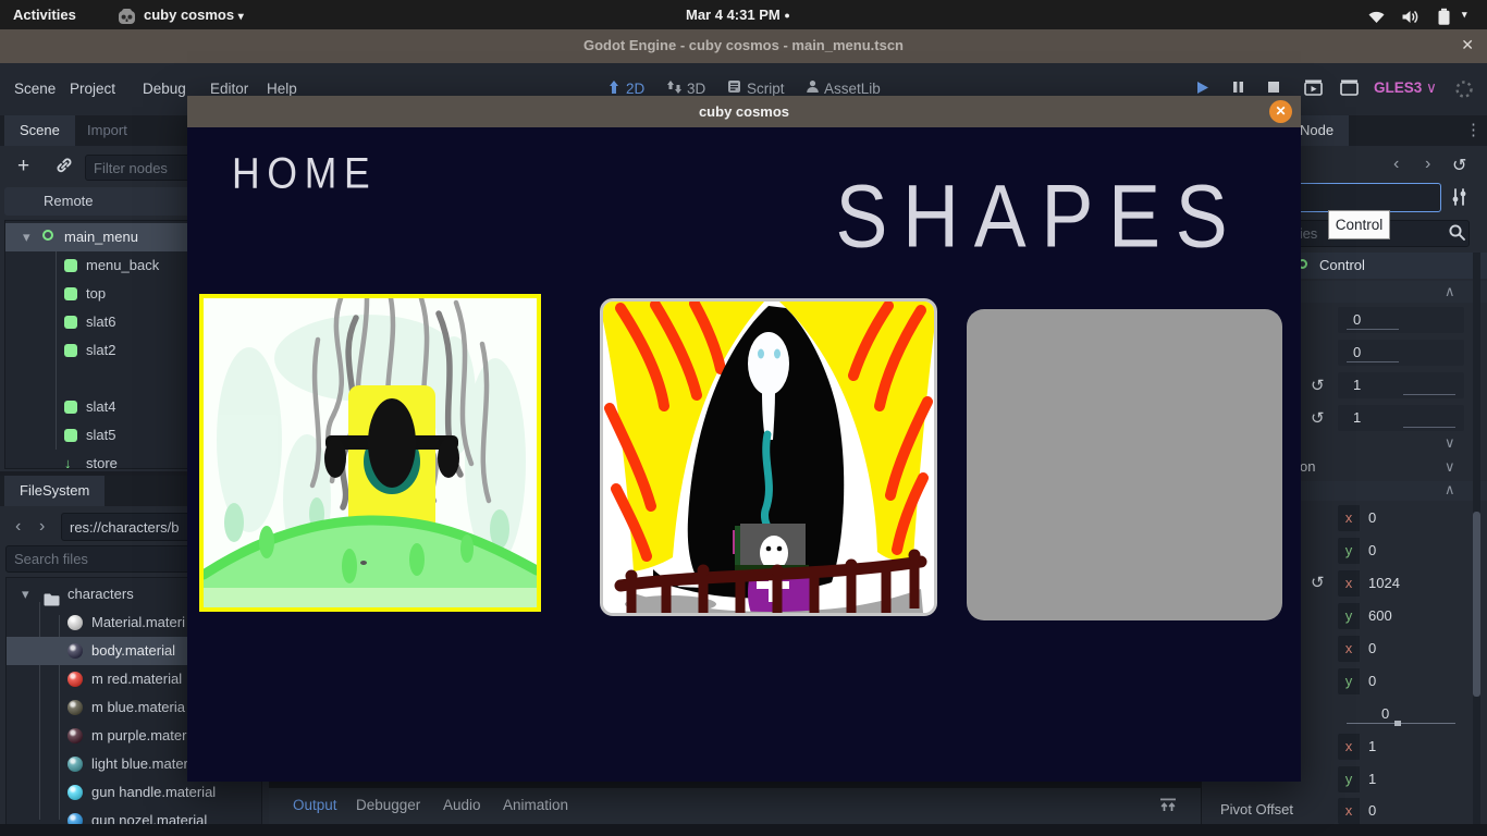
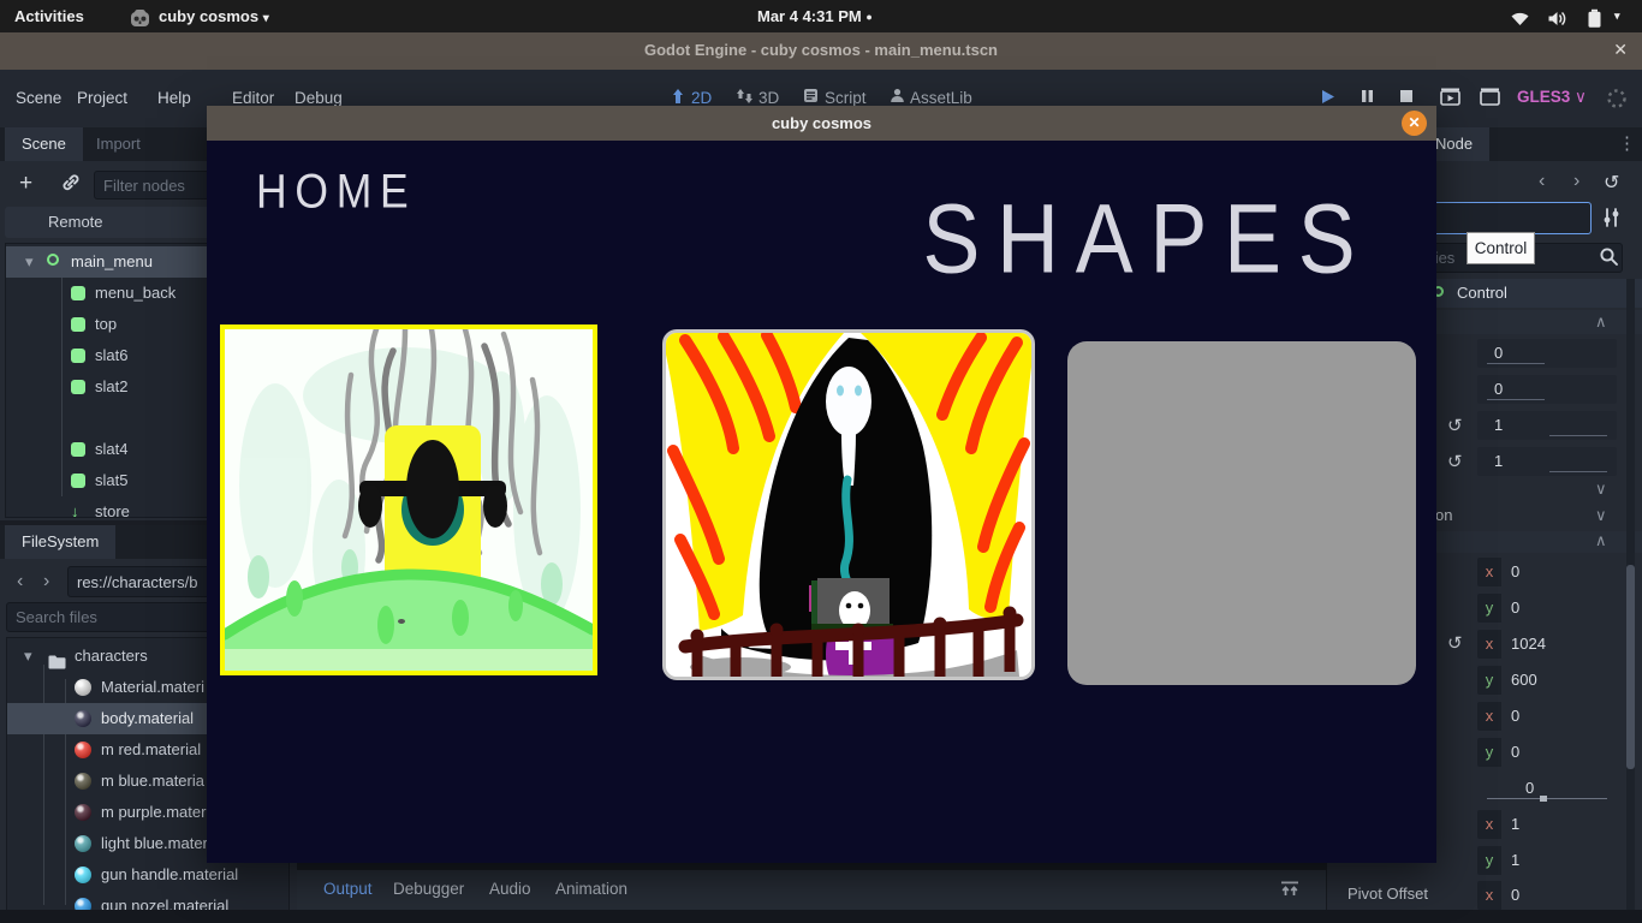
  Scene
  Project
- Debug
+ Help
  Editor
- Help
+ Debug
  2D
  3D
  Script
  AssetLib
  GLES3 ∨
  Scene
  Import
  +
  Filter nodes
  Remote
  ▾
  main_menu
  menu_back
  top
  slat6
  slat2
  slat4
  slat5
  ↓
  store
  FileSystem
  ‹
  ›
  res://characters/b
  Search files
  ▾
  characters
  Material.materi
  body.material
  m red.material
  m blue.materia
  m purple.mater
  light blue.mater
  gun handle.material
  gun nozel.material
  Node
  ⋮
  ‹
  ›
  ↺
  Control
  ∧
  0
  0
  ↺
  1
  ↺
  1
  ∨
  on
  ∨
  ∧
  x
  0
  y
  0
  ↺
  x
  1024
  y
  600
  x
  0
  y
  0
  0
  x
  1
  y
  1
  Pivot Offset
  x
  0
  Output
  Debugger
  Audio
  Animation
  Control
  cuby cosmos
  ✕
  HOME
  SHAPES
  Activities
  cuby cosmos ▾
  Mar 4 4:31 PM ●
  ▾
  Godot Engine - cuby cosmos - main_menu.tscn
  ✕
